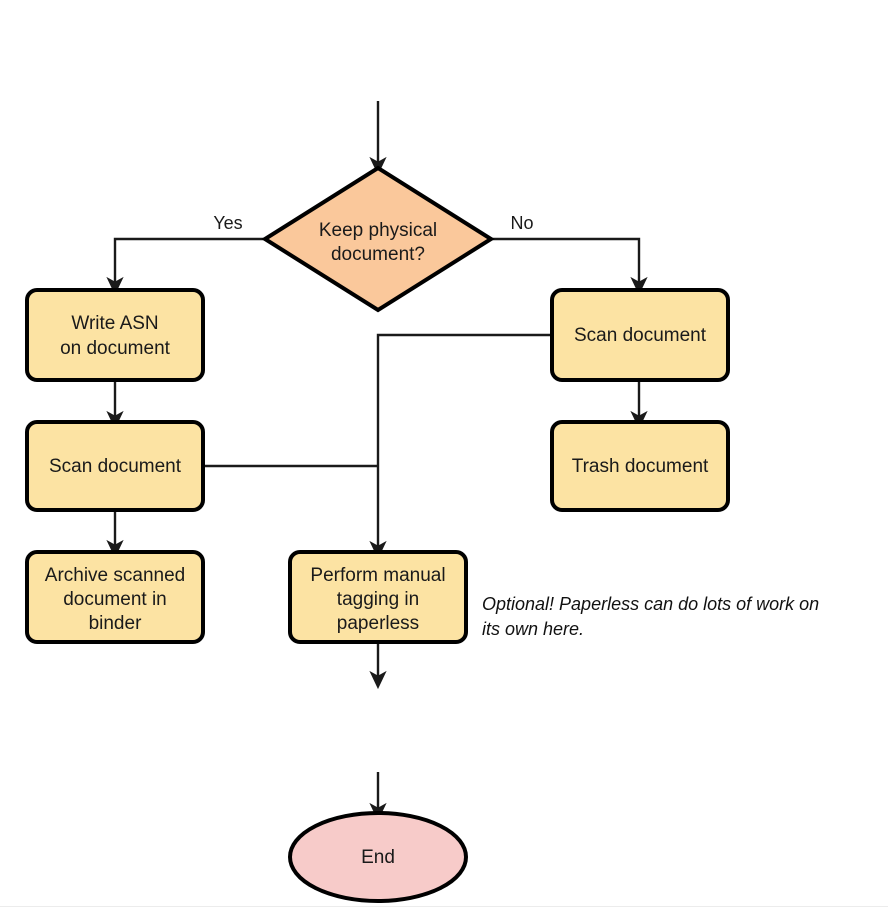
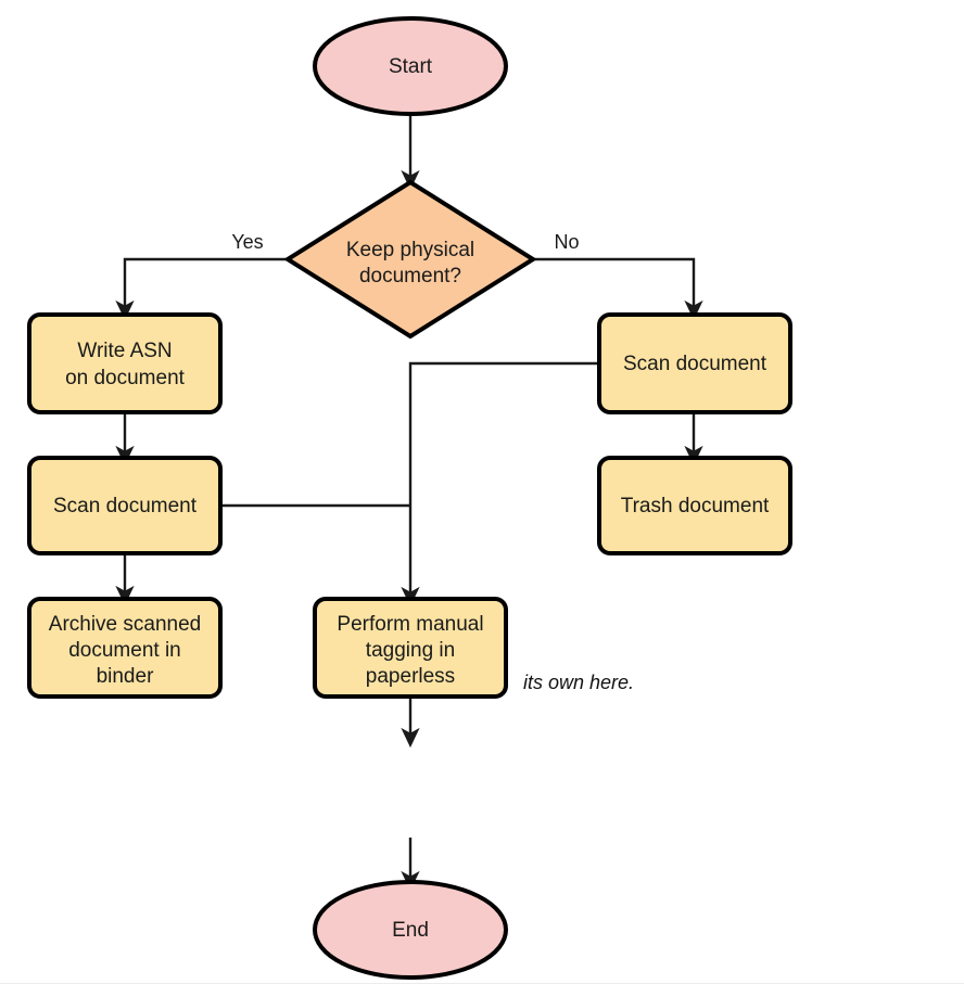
+ Start
  Keep physical
  document?
  Yes
  No
  Write ASN
  on document
  Scan document
  Archive scanned
  document in
  binder
  Scan document
  Trash document
  Perform manual
  tagging in
  paperless
  End
- Optional! Paperless can do lots of work on
  its own here.
